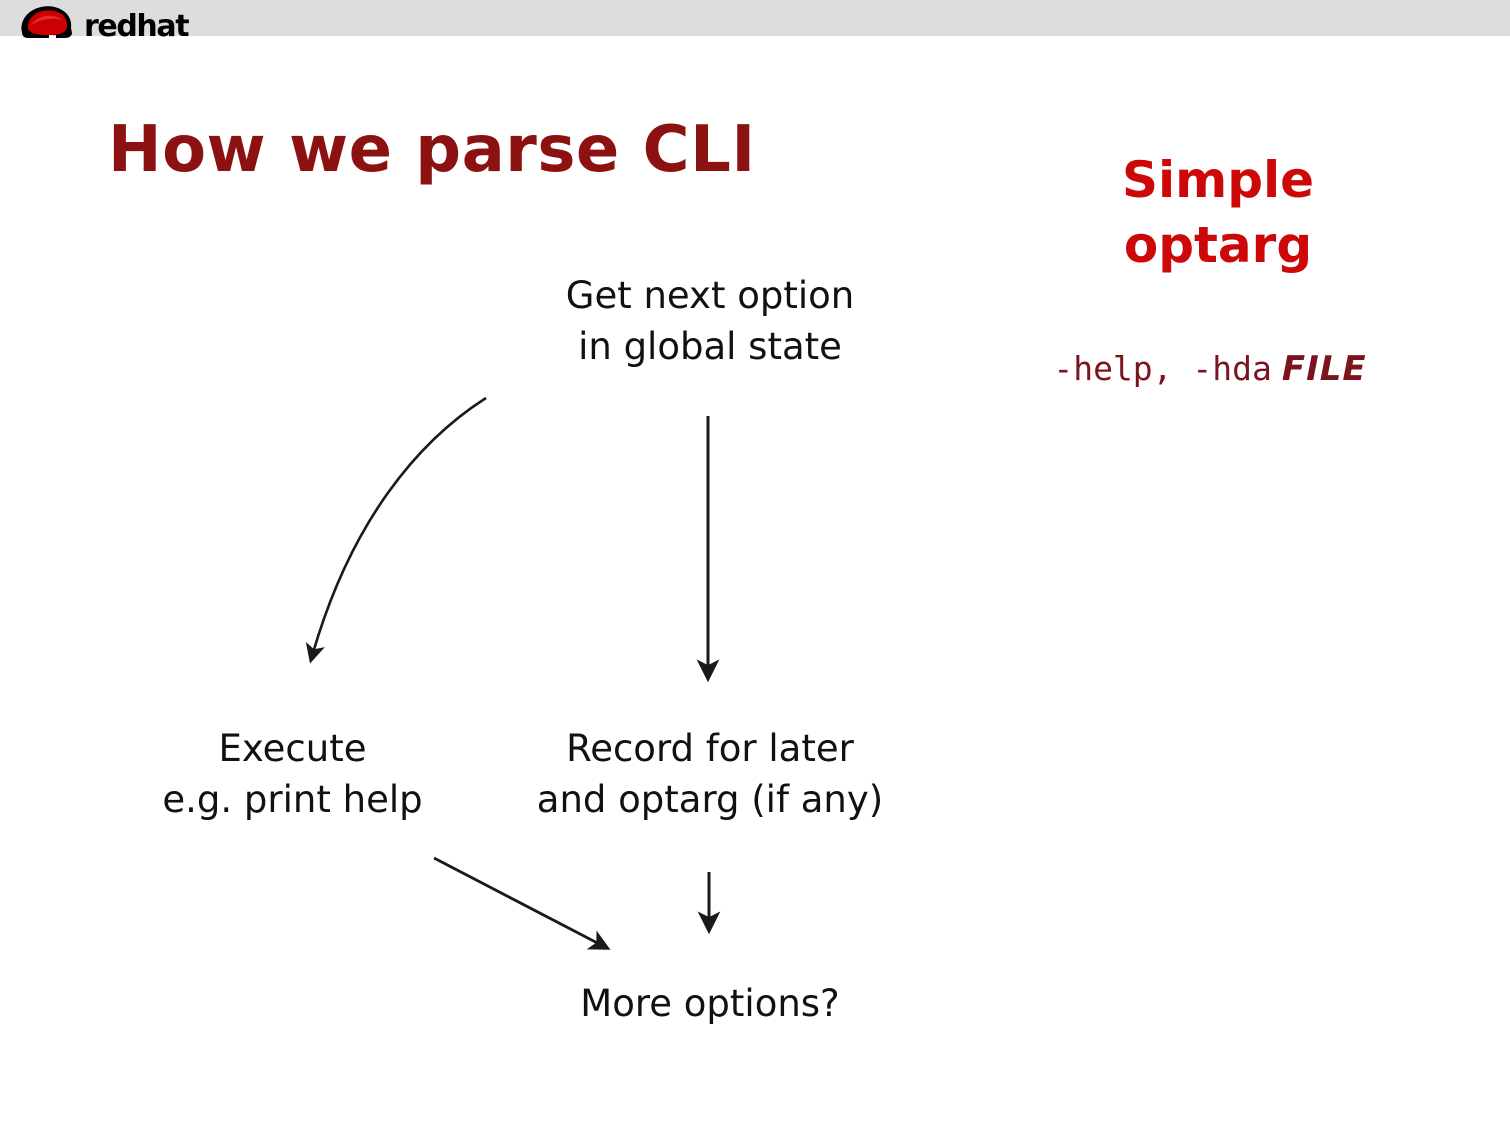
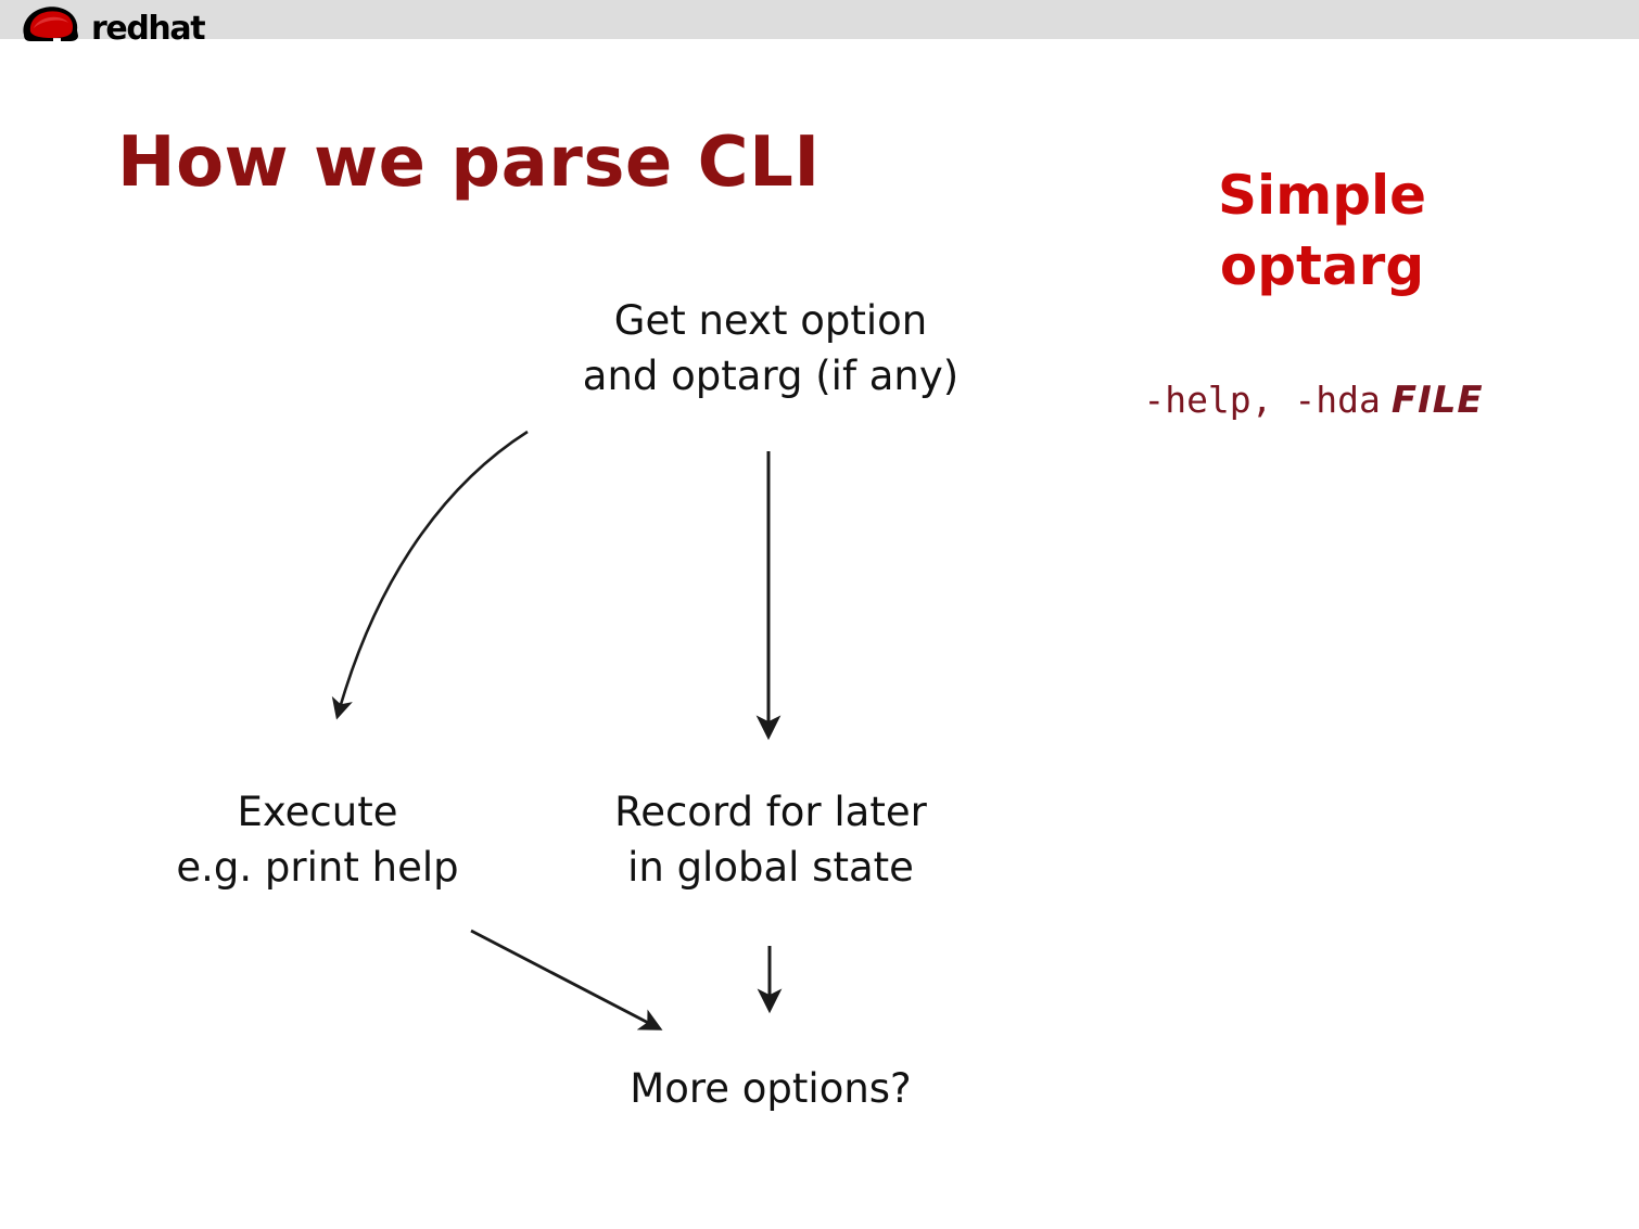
  redhat
  How we parse CLI
  Simple
  optarg
  -help, -hda FILE
  Get next option
- in global state
+ and optarg (if any)
  Execute
  e.g. print help
  Record for later
- and optarg (if any)
+ in global state
  More options?
